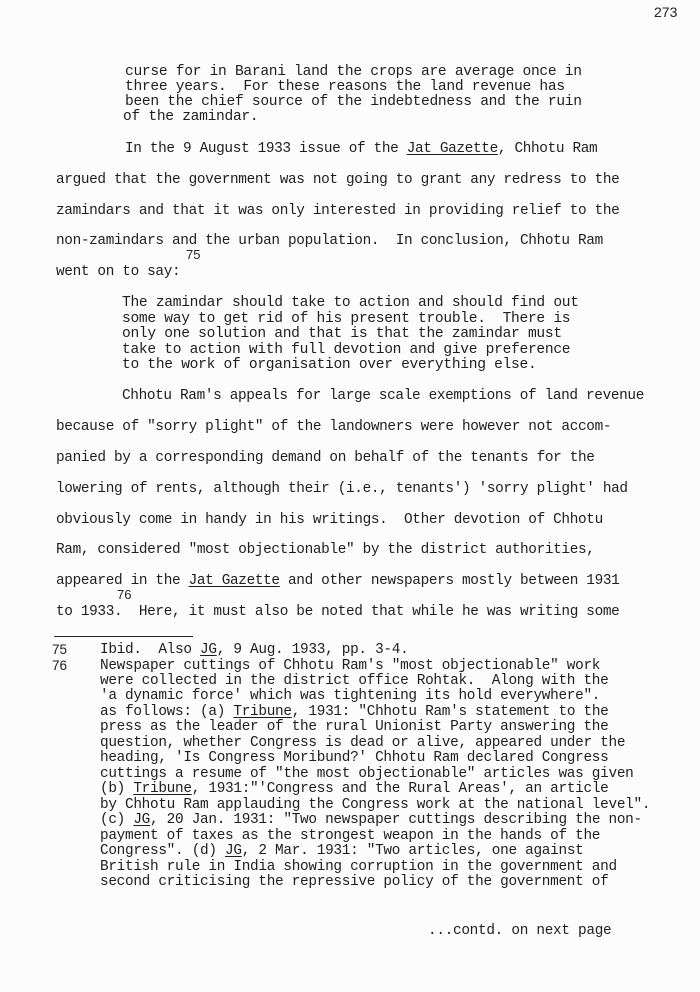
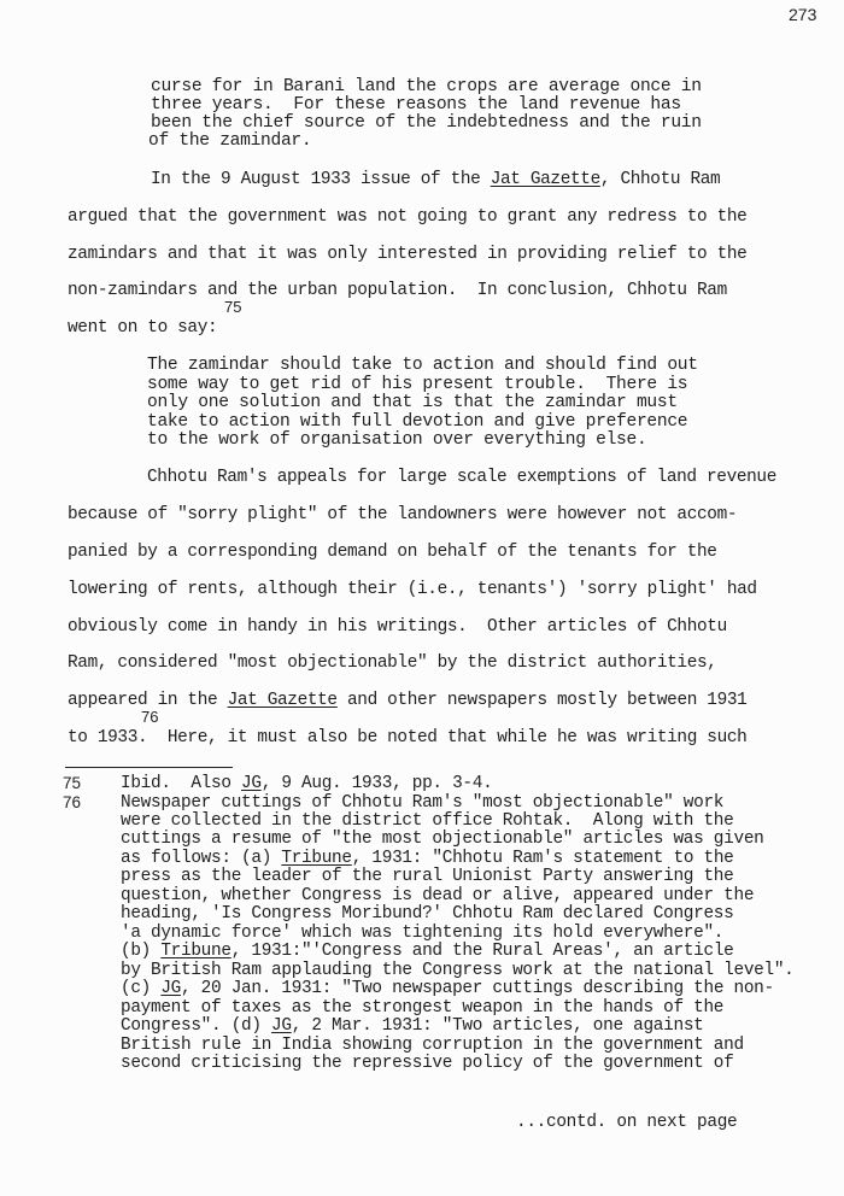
  273
  curse for in Barani land the crops are average once in
  three years. For these reasons the land revenue has
  been the chief source of the indebtedness and the ruin
  of the zamindar.
  In the 9 August 1933 issue of the Jat Gazette, Chhotu Ram
  argued that the government was not going to grant any redress to the
  zamindars and that it was only interested in providing relief to the
  non-zamindars and the urban population. In conclusion, Chhotu Ram
  75
  went on to say:
  The zamindar should take to action and should find out
  some way to get rid of his present trouble. There is
  only one solution and that is that the zamindar must
  take to action with full devotion and give preference
  to the work of organisation over everything else.
  Chhotu Ram's appeals for large scale exemptions of land revenue
  because of "sorry plight" of the landowners were however not accom-
  panied by a corresponding demand on behalf of the tenants for the
  lowering of rents, although their (i.e., tenants') 'sorry plight' had
- obviously come in handy in his writings. Other devotion of Chhotu
+ obviously come in handy in his writings. Other articles of Chhotu
  Ram, considered "most objectionable" by the district authorities,
  appeared in the Jat Gazette and other newspapers mostly between 1931
  76
- to 1933. Here, it must also be noted that while he was writing some
+ to 1933. Here, it must also be noted that while he was writing such
  75
  Ibid. Also JG, 9 Aug. 1933, pp. 3-4.
  76
  Newspaper cuttings of Chhotu Ram's "most objectionable" work
  were collected in the district office Rohtak. Along with the
- 'a dynamic force' which was tightening its hold everywhere".
+ cuttings a resume of "the most objectionable" articles was given
  as follows: (a) Tribune, 1931: "Chhotu Ram's statement to the
  press as the leader of the rural Unionist Party answering the
  question, whether Congress is dead or alive, appeared under the
  heading, 'Is Congress Moribund?' Chhotu Ram declared Congress
- cuttings a resume of "the most objectionable" articles was given
+ 'a dynamic force' which was tightening its hold everywhere".
  (b) Tribune, 1931:"'Congress and the Rural Areas', an article
- by Chhotu Ram applauding the Congress work at the national level".
+ by British Ram applauding the Congress work at the national level".
  (c) JG, 20 Jan. 1931: "Two newspaper cuttings describing the non-
  payment of taxes as the strongest weapon in the hands of the
  Congress". (d) JG, 2 Mar. 1931: "Two articles, one against
  British rule in India showing corruption in the government and
  second criticising the repressive policy of the government of
  ...contd. on next page
